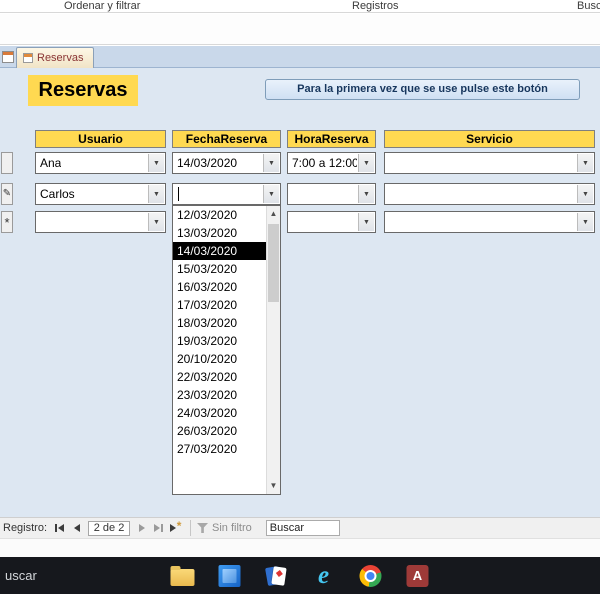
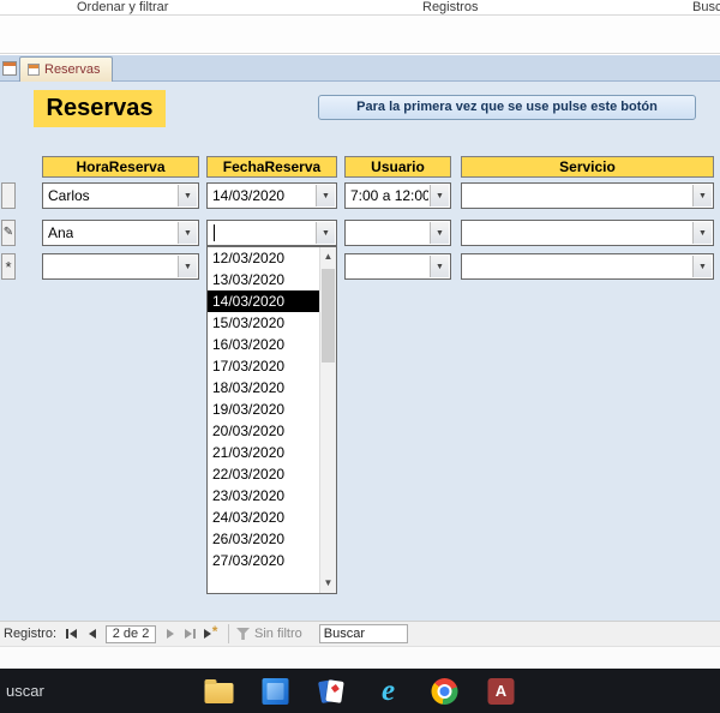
  Ordenar y filtrar
  Registros
  Busc
  Reservas
  Reservas
  Para la primera vez que se use pulse este botón
- Usuario
+ HoraReserva
  FechaReserva
- HoraReserva
+ Usuario
  Servicio
  ✎
  *
- Ana
+ Carlos
  14/03/2020
  7:00 a 12:00
- Carlos
+ Ana
  12/03/2020
  13/03/2020
  14/03/2020
  15/03/2020
  16/03/2020
  17/03/2020
  18/03/2020
  19/03/2020
- 20/10/2020
+ 20/03/2020
+ 21/03/2020
  22/03/2020
  23/03/2020
  24/03/2020
  26/03/2020
  27/03/2020
  ▲
  ▼
  Registro:
  2 de 2
  *
  Sin filtro
  Buscar
  uscar
  e
  A
